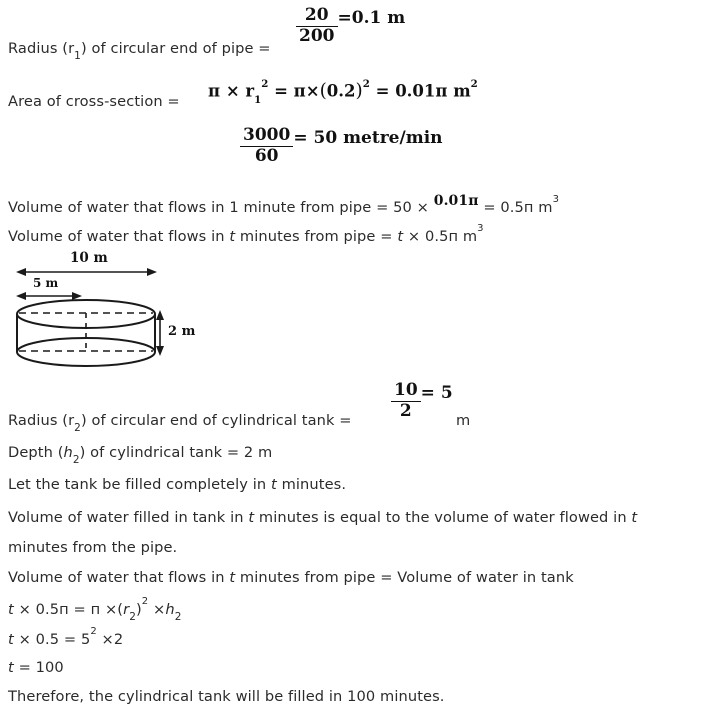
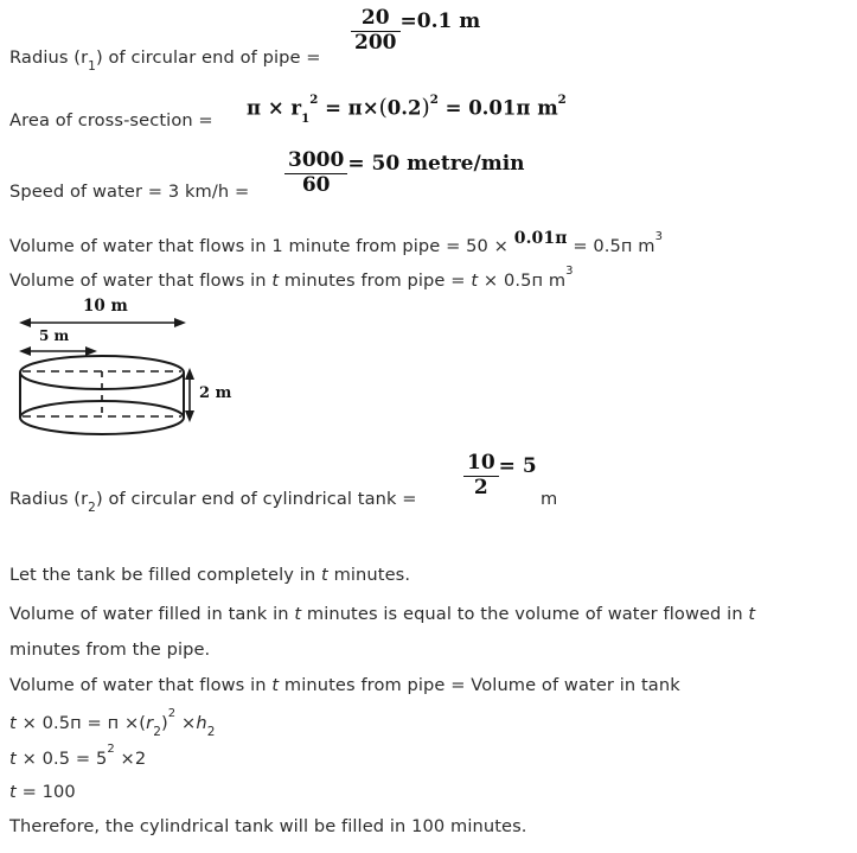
  Radius (r1) of circular end of pipe =
  20
  200
  =0.1 m
  Area of cross-section =
  π × r12 = π×(0.2)2 = 0.01π m2
+ Speed of water = 3 km/h =
  3000
  60
  = 50 metre/min
  Volume of water that flows in 1 minute from pipe = 50 × 0.01π = 0.5п m3
  Volume of water that flows in t minutes from pipe = t × 0.5п m3
  10 m
  5 m
  2 m
  Radius (r2) of circular end of cylindrical tank =
  10
  2
  = 5
  m
- Depth (h2) of cylindrical tank = 2 m
  Let the tank be filled completely in t minutes.
  Volume of water filled in tank in t minutes is equal to the volume of water flowed in t
  minutes from the pipe.
  Volume of water that flows in t minutes from pipe = Volume of water in tank
  t × 0.5п = п ×(r2)2 ×h2
  t × 0.5 = 52 ×2
  t = 100
  Therefore, the cylindrical tank will be filled in 100 minutes.
